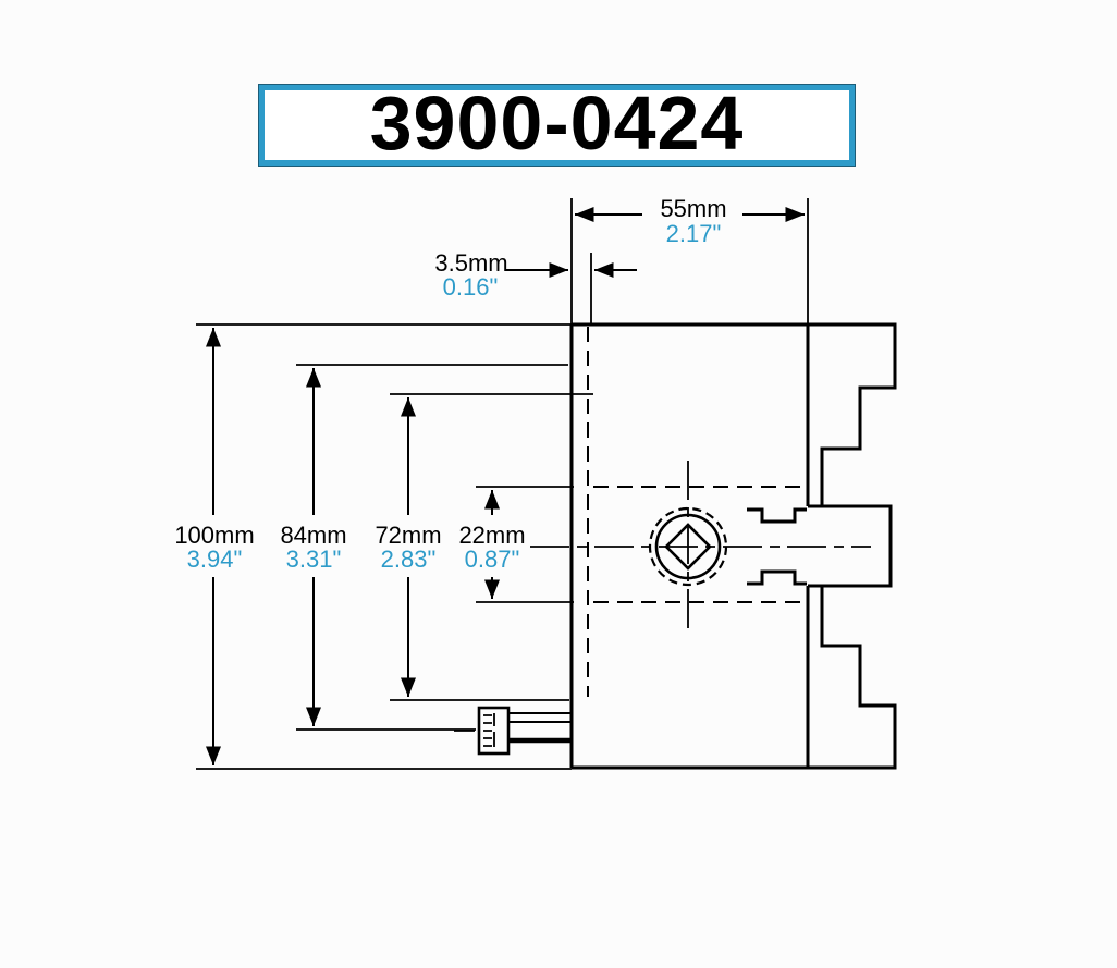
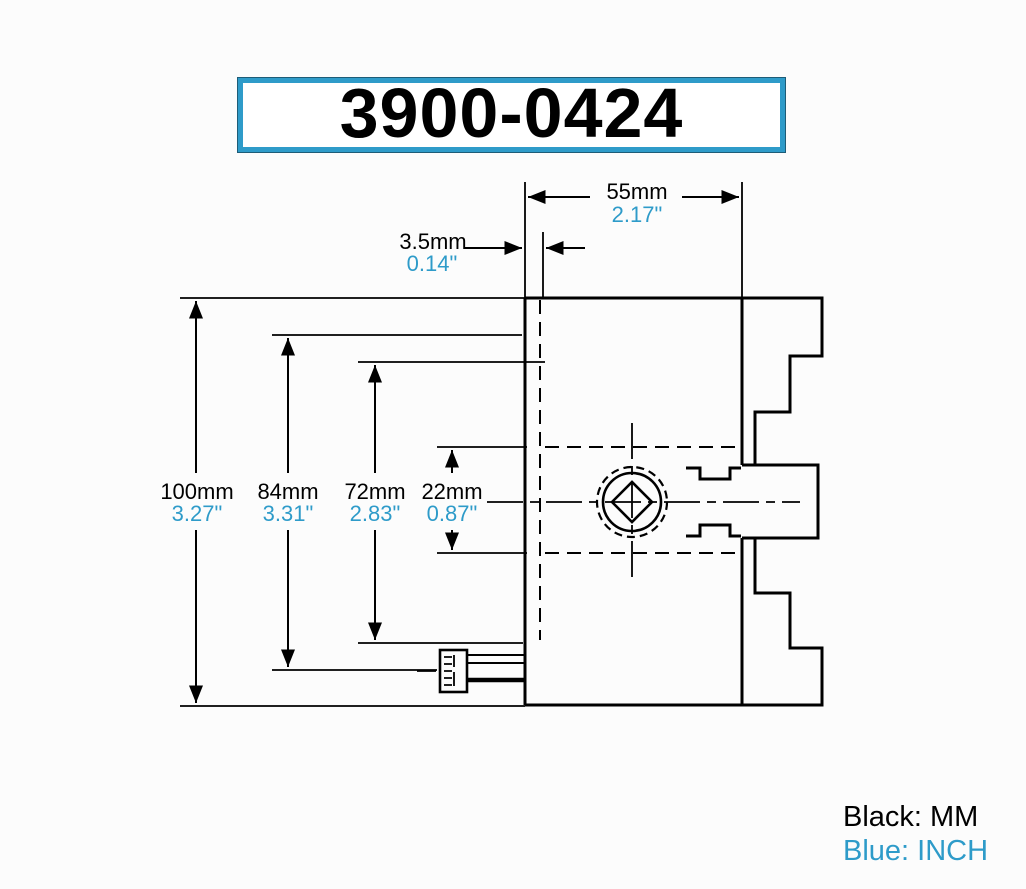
  3900-0424
  55mm
  2.17"
  3.5mm
- 0.16"
+ 0.14"
  100mm
- 3.94"
+ 3.27"
  84mm
  3.31"
  72mm
  2.83"
  22mm
  0.87"
+ Black: MM
+ Blue: INCH
